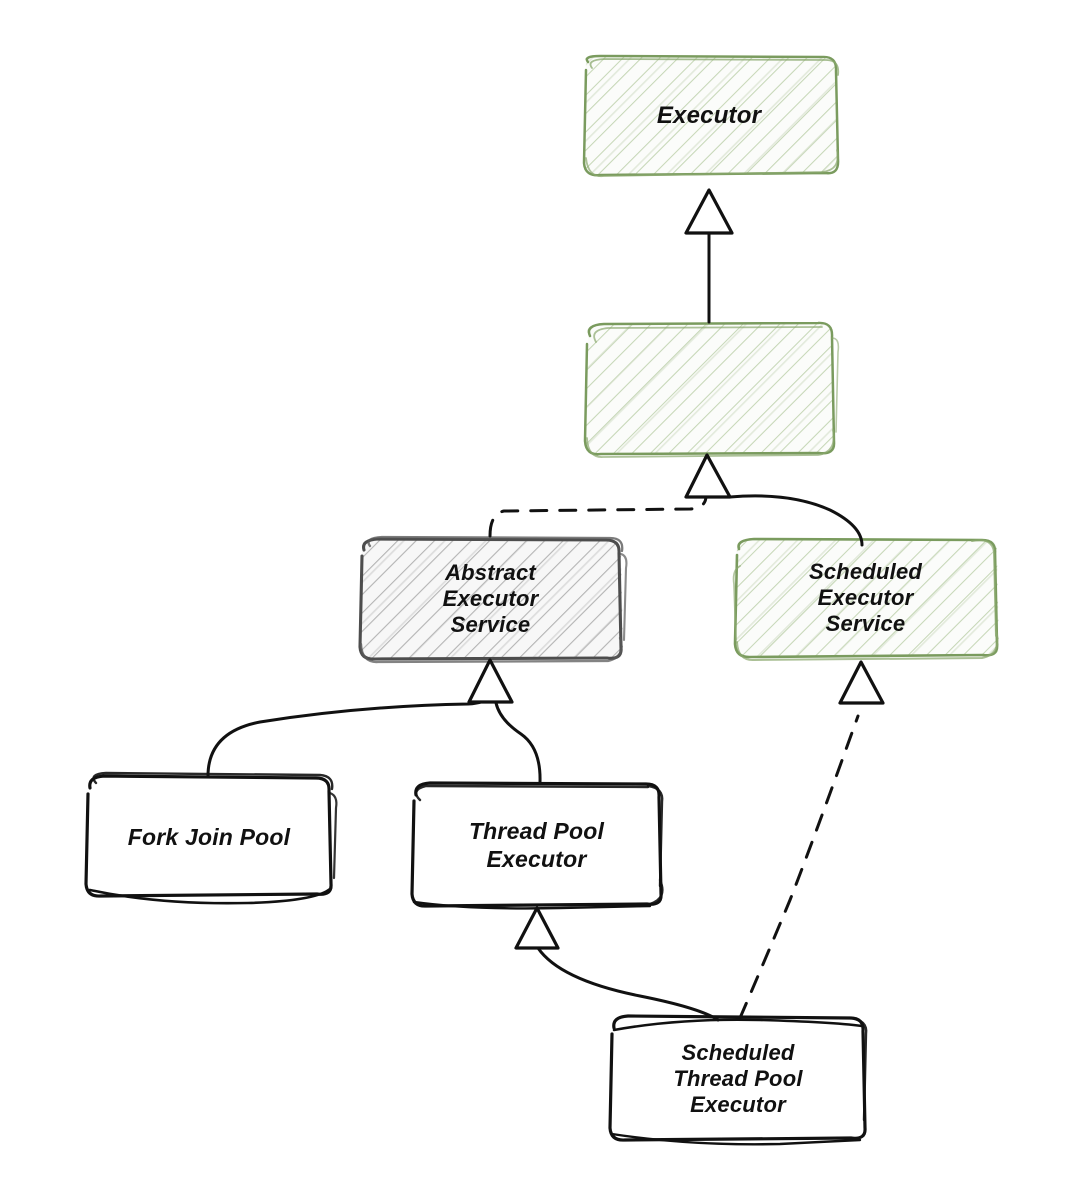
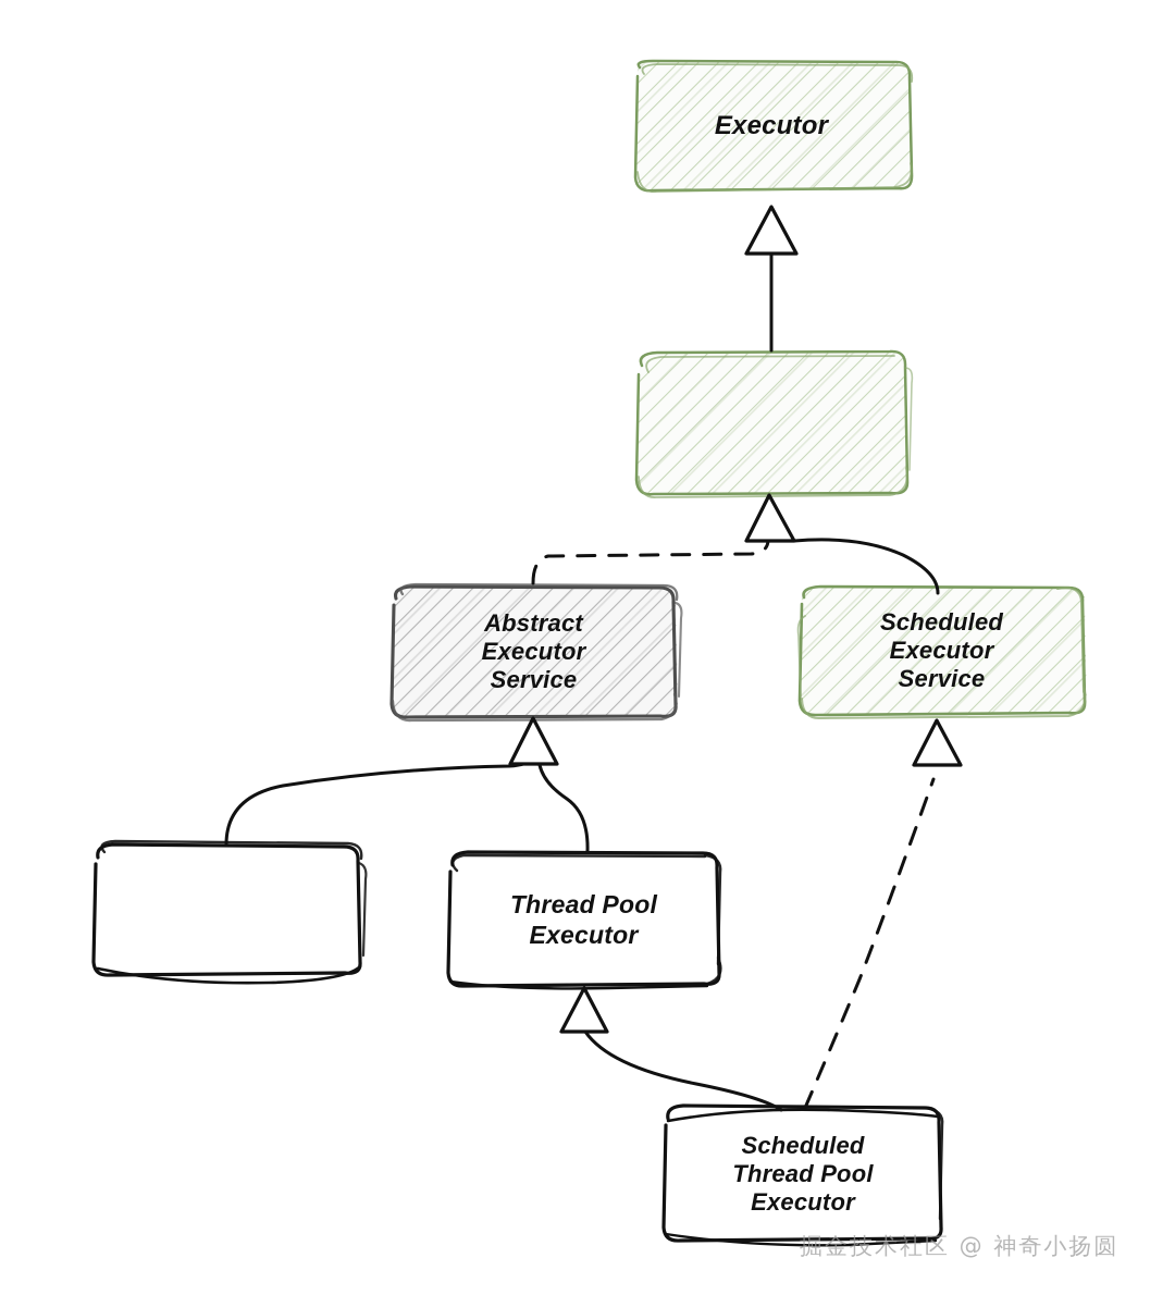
  Executor
  Abstract
  Executor
  Service
  Scheduled
  Executor
  Service
- Fork Join Pool
  Thread Pool
  Executor
  Scheduled
  Thread Pool
  Executor
+ 掘金技术社区 @ 神奇小扬圆
